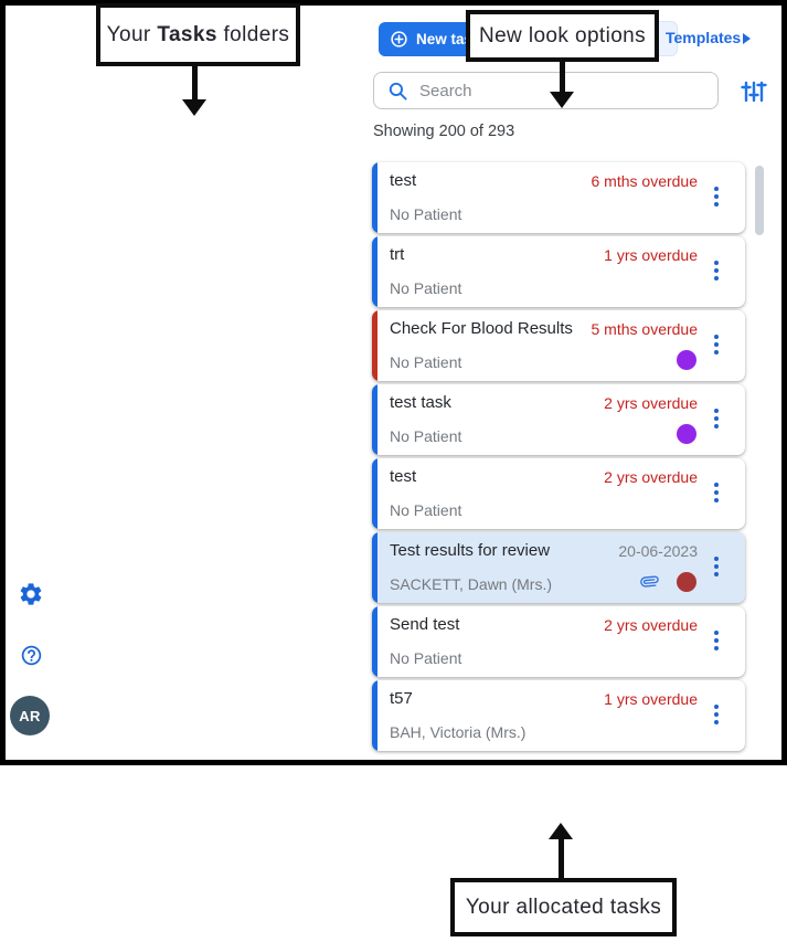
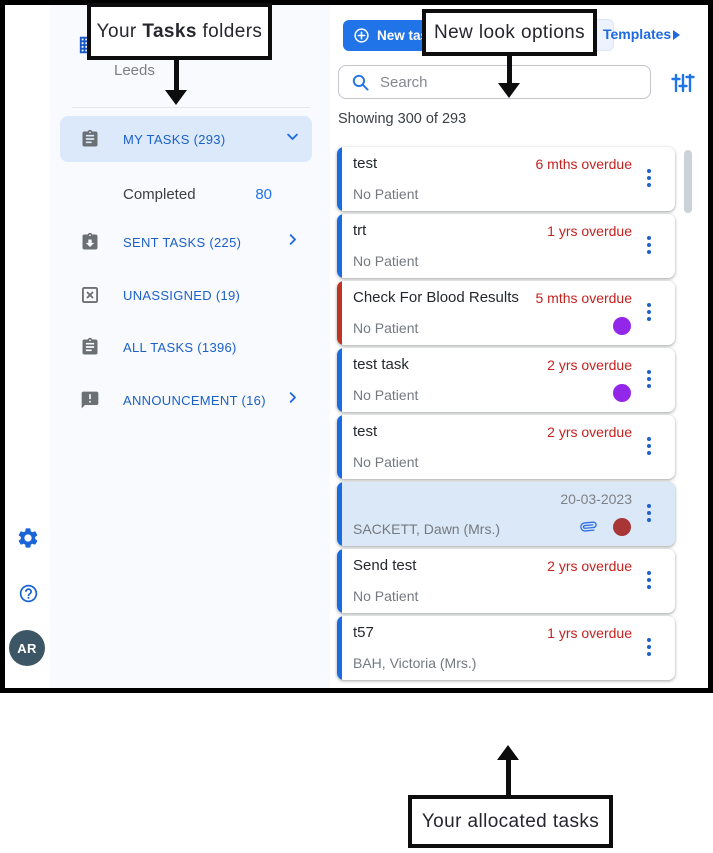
  Your Tasks folders
  New look options
  Your allocated tasks
  AR
+ Leeds
+ MY TASKS (293)
+ Completed
+ 80
+ SENT TASKS (225)
+ UNASSIGNED (19)
+ ALL TASKS (1396)
+ ANNOUNCEMENT (16)
  New ta
  Templates
  Search
- Showing 200 of 293
+ Showing 300 of 293
  test
  6 mths overdue
  No Patient
  trt
  1 yrs overdue
  No Patient
  Check For Blood Results
  5 mths overdue
  No Patient
  test task
  2 yrs overdue
  No Patient
  test
  2 yrs overdue
  No Patient
- Test results for review
- 20-06-2023
+ 20-03-2023
  SACKETT, Dawn (Mrs.)
  Send test
  2 yrs overdue
  No Patient
  t57
  1 yrs overdue
  BAH, Victoria (Mrs.)
